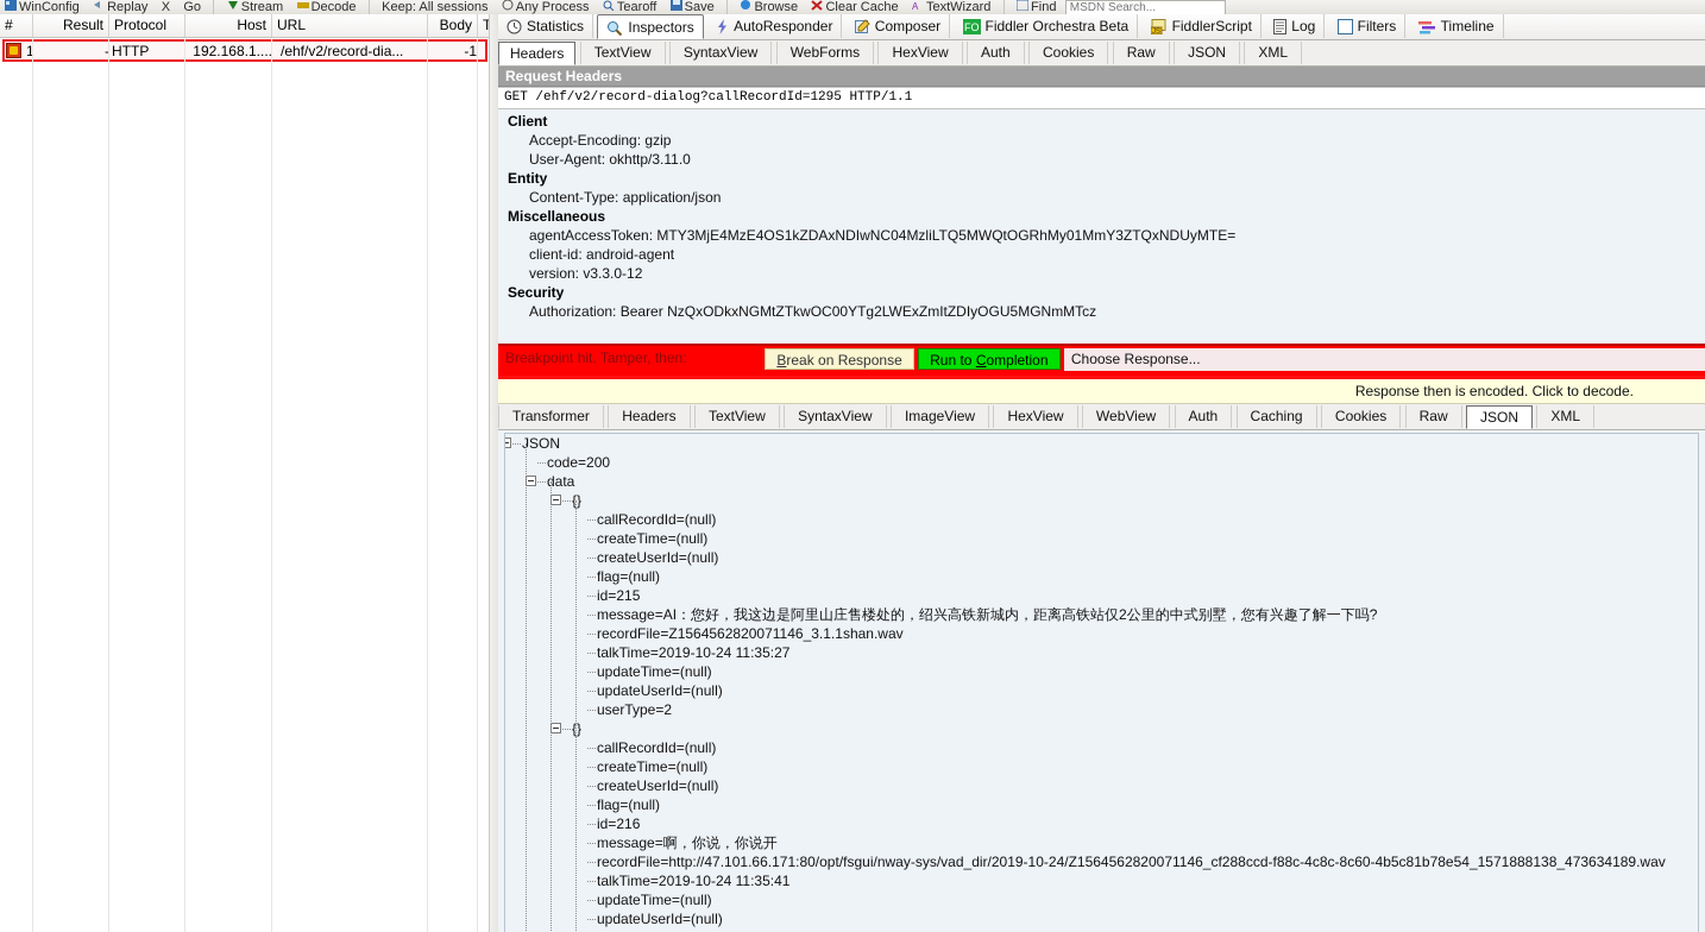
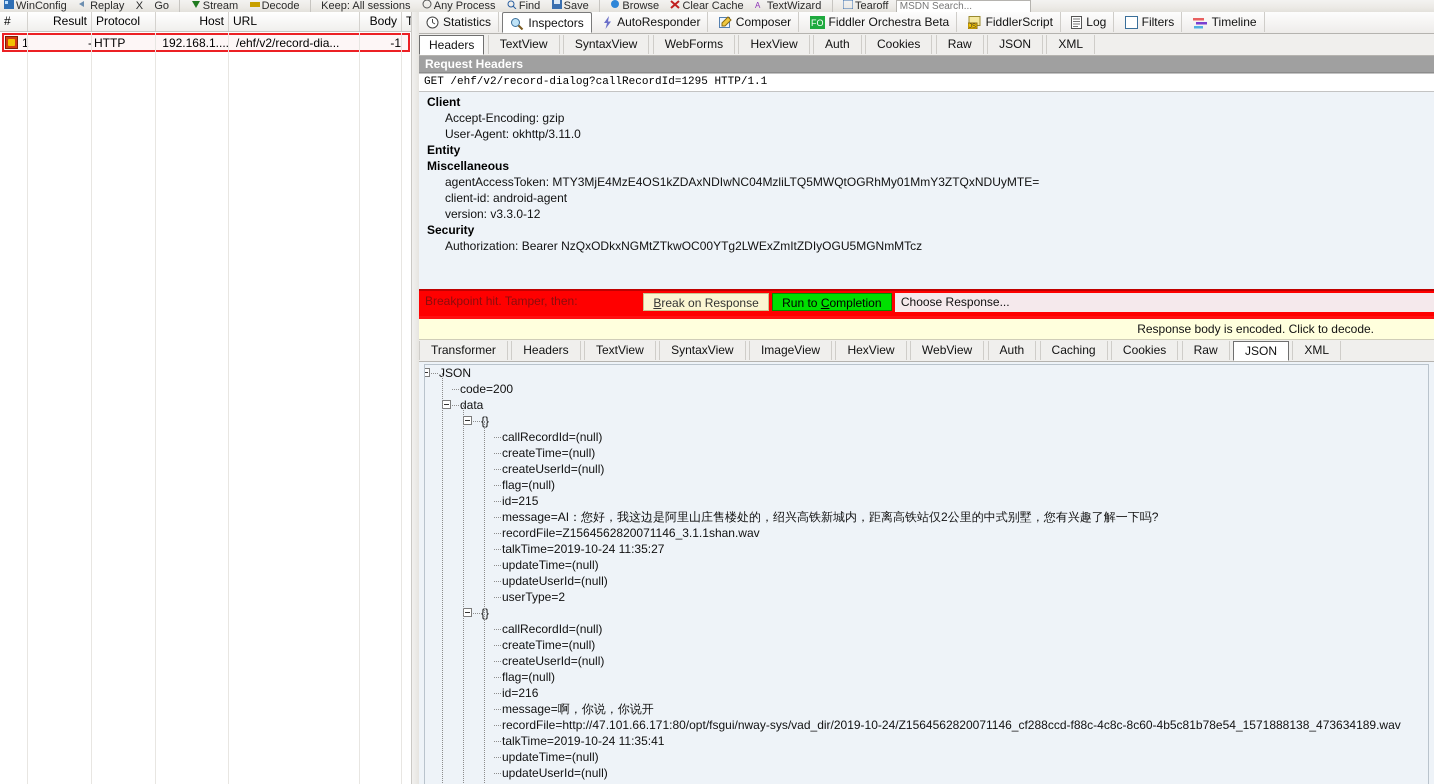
- WinConfig Replay X Go Stream Decode Keep: All sessions Any Process Tearoff Save Browse Clear Cache
+ WinConfig Replay X Go Stream Decode Keep: All sessions Any Process Find Save Browse Clear Cache
  A
- TextWizard Find MSDN Search...
+ TextWizard Tearoff MSDN Search...
  #
  Result
  Protocol
  Host
  URL
  Body
  1
  -
  HTTP
  192.168.1...
  /ehf/v2/record-dia...
  -1
  Statistics Inspectors AutoResponder Composer
  FO
  Fiddler Orchestra Beta
  FiddlerScript Log Filters Timeline
  Headers TextView SyntaxView WebForms HexView Auth Cookies Raw JSON XML
  Request Headers
  GET /ehf/v2/record-dialog?callRecordId=1295 HTTP/1.1
  Client
  Accept-Encoding: gzip
  User-Agent: okhttp/3.11.0
  Entity
- Content-Type: application/json
  Miscellaneous
  agentAccessToken: MTY3MjE4MzE4OS1kZDAxNDIwNC04MzliLTQ5MWQtOGRhMy01MmY3ZTQxNDUyMTE=
  client-id: android-agent
  version: v3.3.0-12
  Security
  Authorization: Bearer NzQxODkxNGMtZTkwOC00YTg2LWExZmItZDIyOGU5MGNmMTcz
  Breakpoint hit. Tamper, then: Break on Response Run to Completion Choose Response...
- Response then is encoded. Click to decode.
+ Response body is encoded. Click to decode.
  Transformer Headers TextView SyntaxView ImageView HexView WebView Auth Caching Cookies Raw JSON XML
  JSON
  code=200
  data
  {}
  callRecordId=(null)
  createTime=(null)
  createUserId=(null)
  flag=(null)
  id=215
  message=AI：您好，我这边是阿里山庄售楼处的，绍兴高铁新城内，距离高铁站仅2公里的中式别墅，您有兴趣了解一下吗?
  recordFile=Z1564562820071146_3.1.1shan.wav
  talkTime=2019-10-24 11:35:27
  updateTime=(null)
  updateUserId=(null)
  userType=2
  {}
  callRecordId=(null)
  createTime=(null)
  createUserId=(null)
  flag=(null)
  id=216
  message=啊，你说，你说开
  recordFile=http://47.101.66.171:80/opt/fsgui/nway-sys/vad_dir/2019-10-24/Z1564562820071146_cf288ccd-f88c-4c8c-8c60-4b5c81b78e54_1571888138_473634189.wav
  talkTime=2019-10-24 11:35:41
  updateTime=(null)
  updateUserId=(null)
